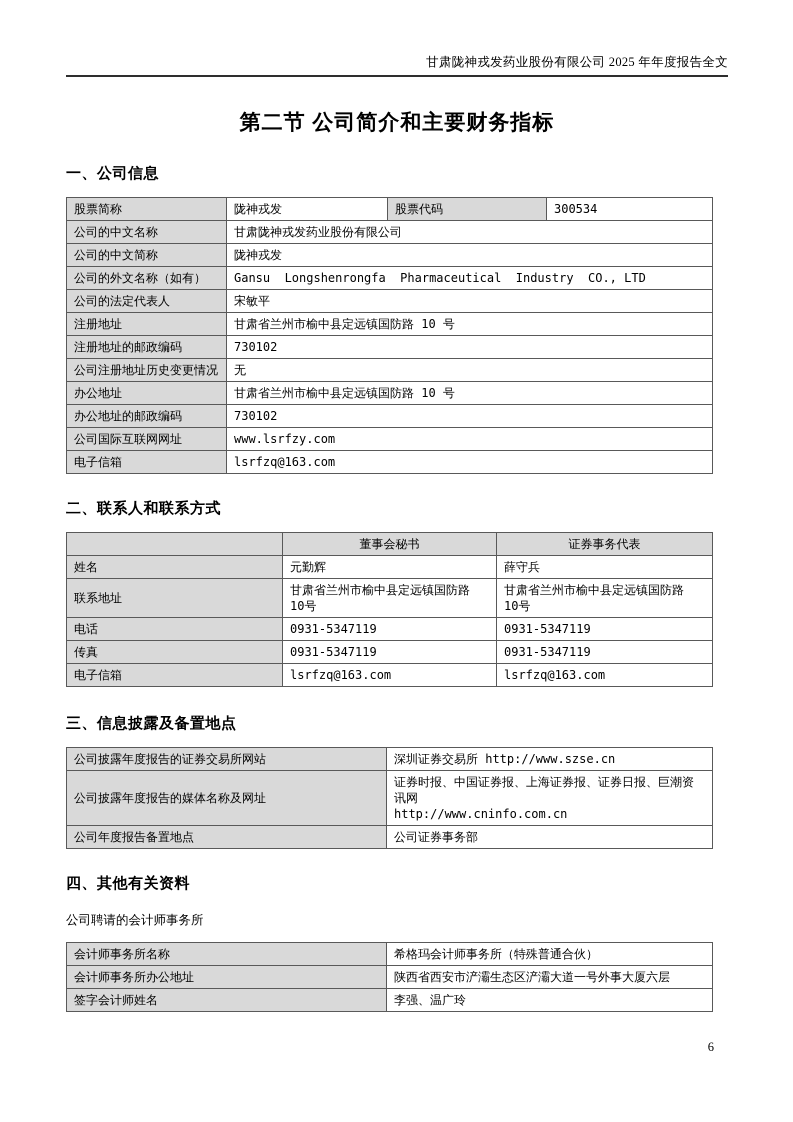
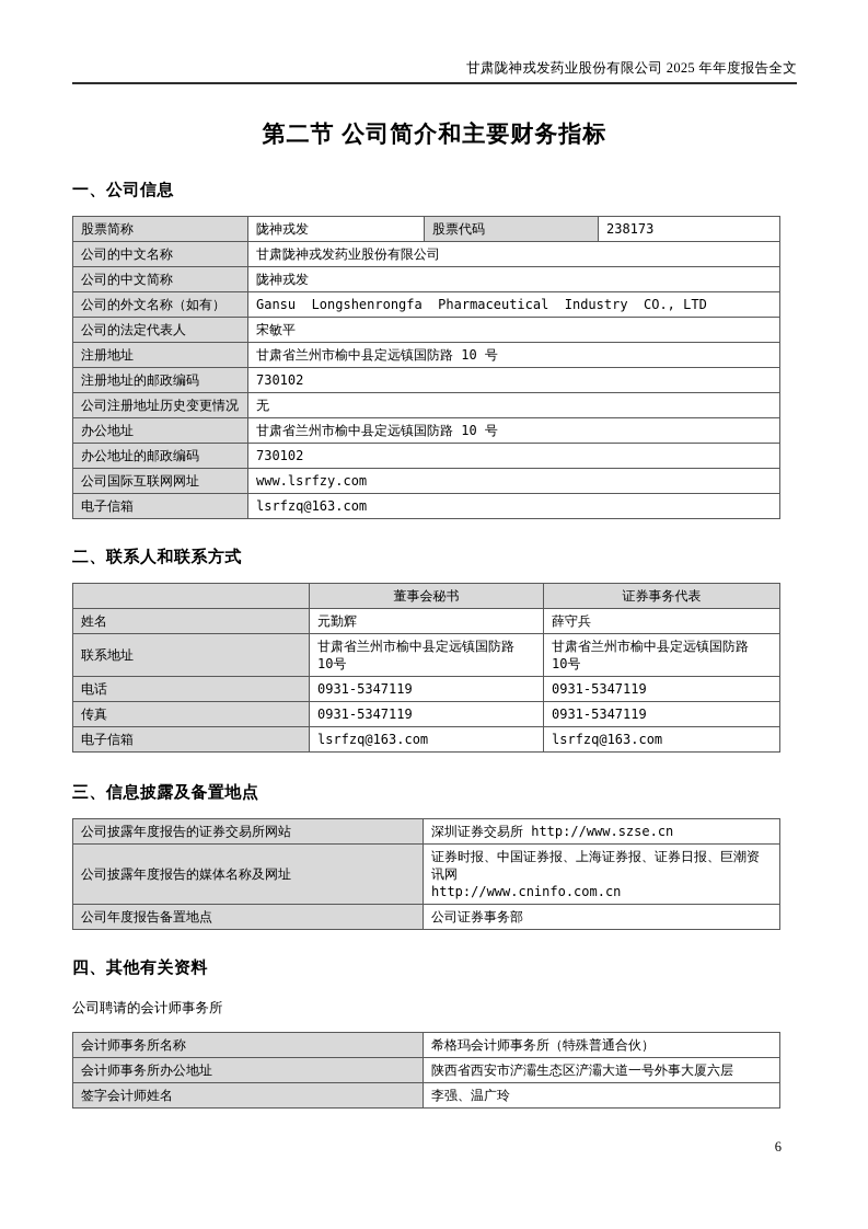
  甘肃陇神戎发药业股份有限公司 2025 年年度报告全文
  第二节 公司简介和主要财务指标
  一、公司信息
- 股票简称	陇神戎发	股票代码	300534
+ 股票简称	陇神戎发	股票代码	238173
  公司的中文名称	甘肃陇神戎发药业股份有限公司
  公司的中文简称	陇神戎发
  公司的外文名称（如有）	Gansu Longshenrongfa Pharmaceutical Industry CO., LTD
  公司的法定代表人	宋敏平
  注册地址	甘肃省兰州市榆中县定远镇国防路 10 号
  注册地址的邮政编码	730102
  公司注册地址历史变更情况	无
  办公地址	甘肃省兰州市榆中县定远镇国防路 10 号
  办公地址的邮政编码	730102
  公司国际互联网网址	www.lsrfzy.com
  电子信箱	lsrfzq@163.com
  二、联系人和联系方式
  	董事会秘书	证券事务代表
  姓名	元勤辉	薛守兵
  联系地址	甘肃省兰州市榆中县定远镇国防路 10号	甘肃省兰州市榆中县定远镇国防路 10号
  电话	0931-5347119	0931-5347119
  传真	0931-5347119	0931-5347119
  电子信箱	lsrfzq@163.com	lsrfzq@163.com
  三、信息披露及备置地点
  公司披露年度报告的证券交易所网站	深圳证券交易所 http://www.szse.cn
  公司披露年度报告的媒体名称及网址	证券时报、中国证券报、上海证券报、证券日报、巨潮资讯网 http://www.cninfo.com.cn
  公司年度报告备置地点	公司证券事务部
  四、其他有关资料
  公司聘请的会计师事务所
  会计师事务所名称	希格玛会计师事务所（特殊普通合伙）
  会计师事务所办公地址	陕西省西安市浐灞生态区浐灞大道一号外事大厦六层
  签字会计师姓名	李强、温广玲
  6
